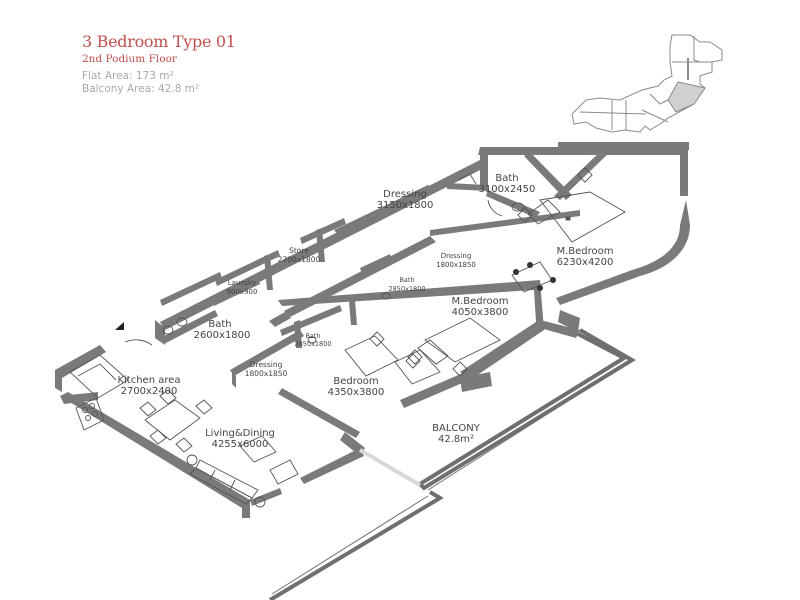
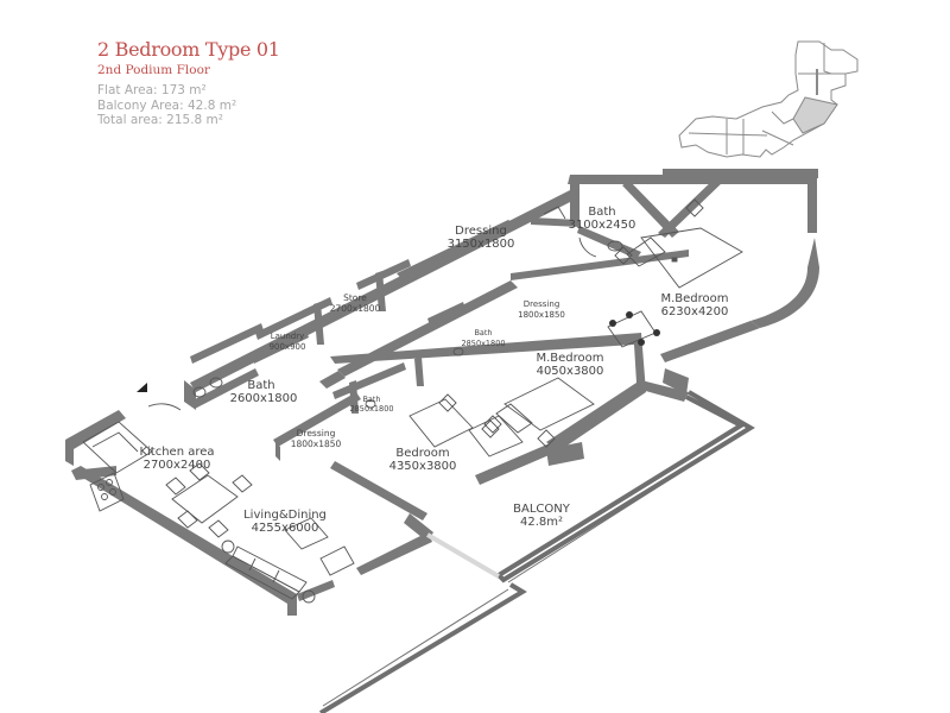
- 3 Bedroom Type 01
+ 2 Bedroom Type 01
  2nd Podium Floor
  Flat Area: 173 m²
  Balcony Area: 42.8 m²
+ Total area: 215.8 m²
  Bath
  3100x2450
  Dressing
  3150x1800
  M.Bedroom
  6230x4200
  Store
  2700x1800
  Dressing
  1800x1850
  Laundry
  900x900
  Bath
  2850x1800
  M.Bedroom
  4050x3800
  Bath
  2600x1800
  Bath
  2850x1800
  Dressing
  1800x1850
  Kitchen area
  2700x2400
  Bedroom
  4350x3800
  Living&Dining
  4255x6000
  BALCONY
  42.8m²
